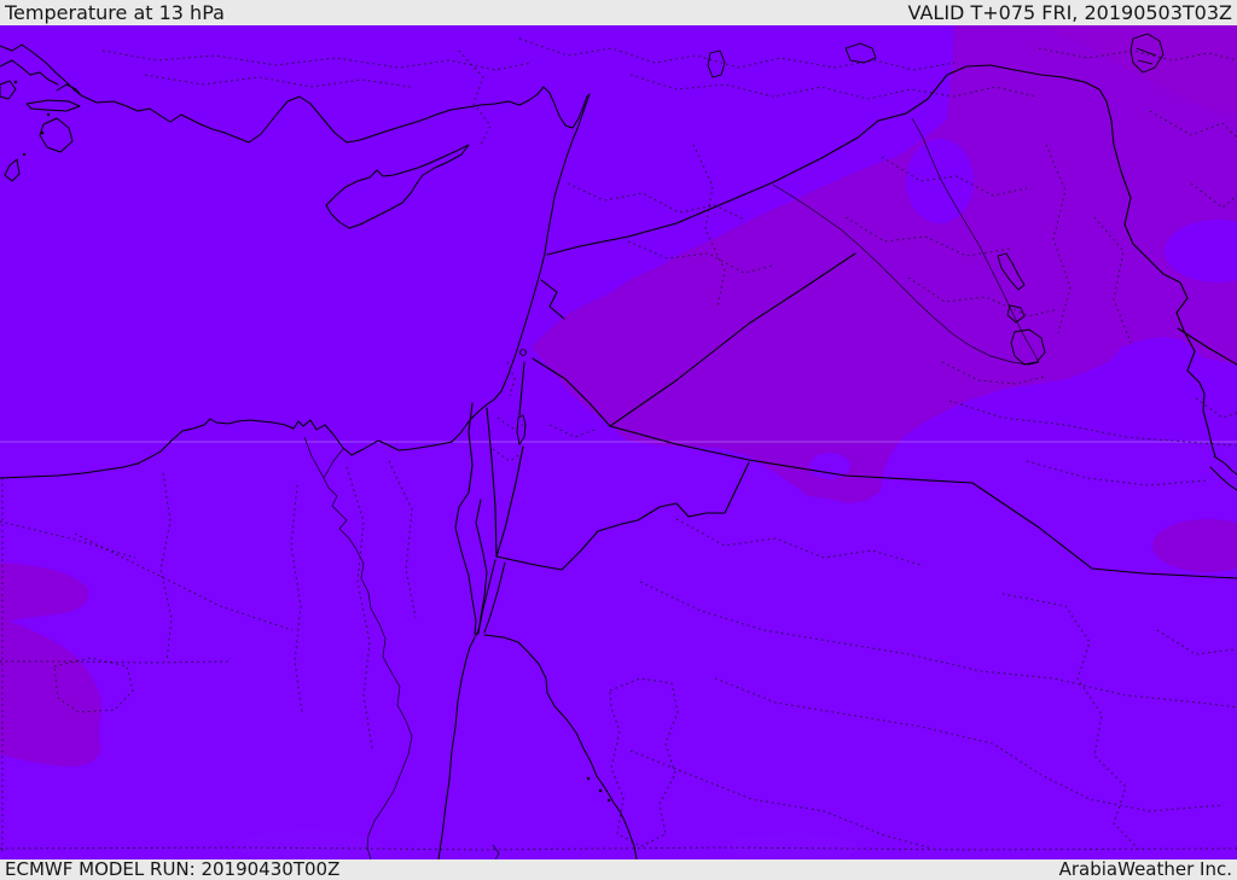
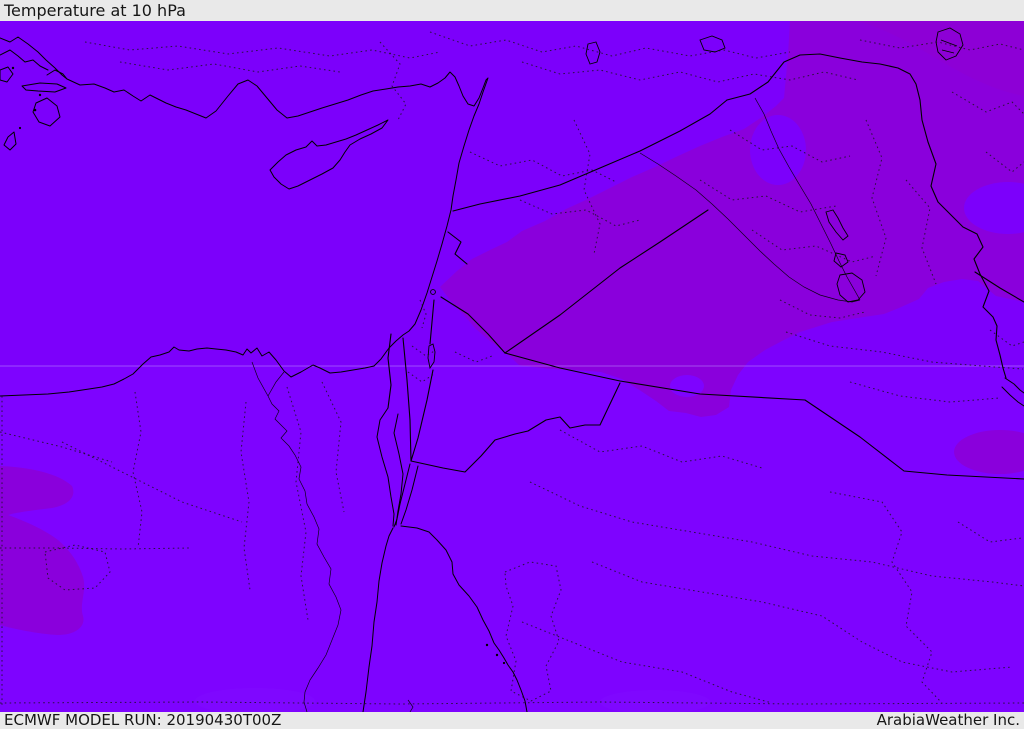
- Temperature at 13 hPa
+ Temperature at 10 hPa
- VALID T+075 FRI, 20190503T03Z
  ECMWF MODEL RUN: 20190430T00Z
  ArabiaWeather Inc.
